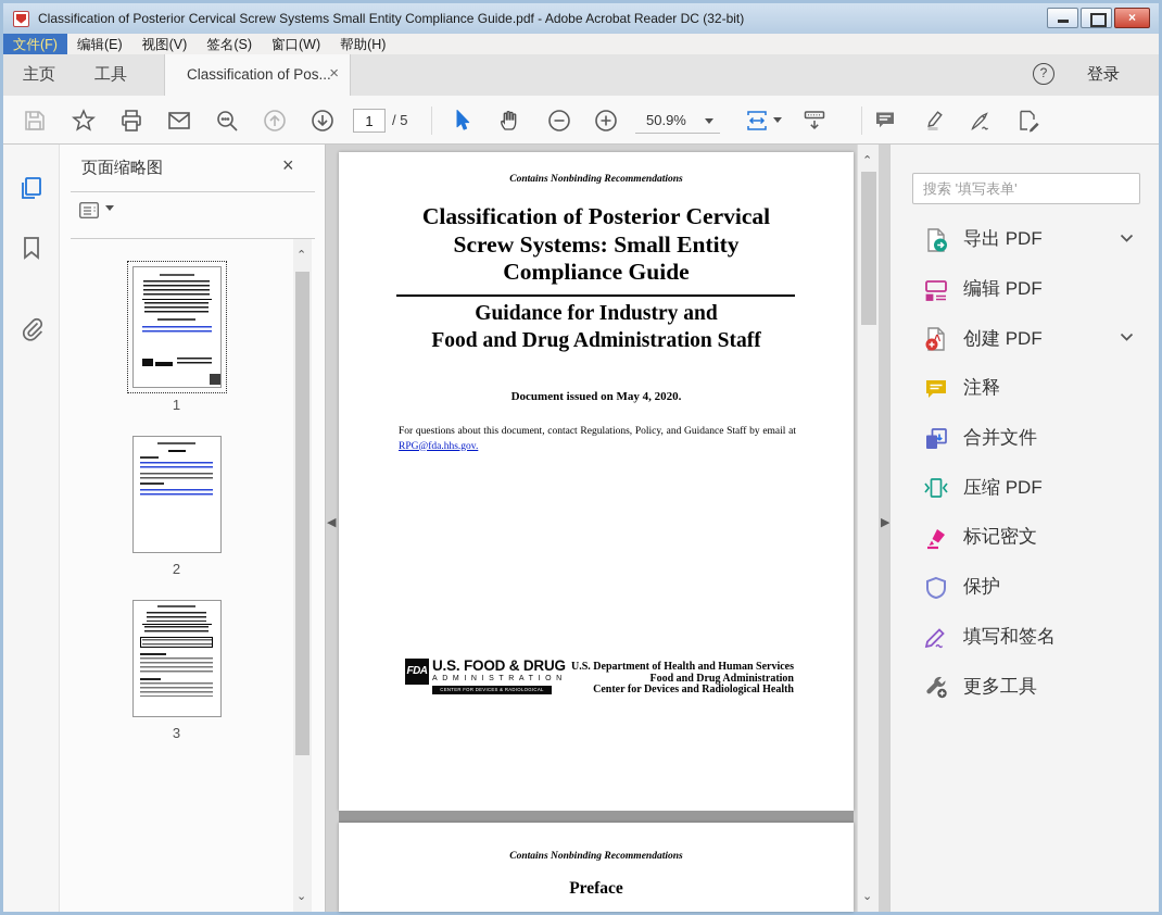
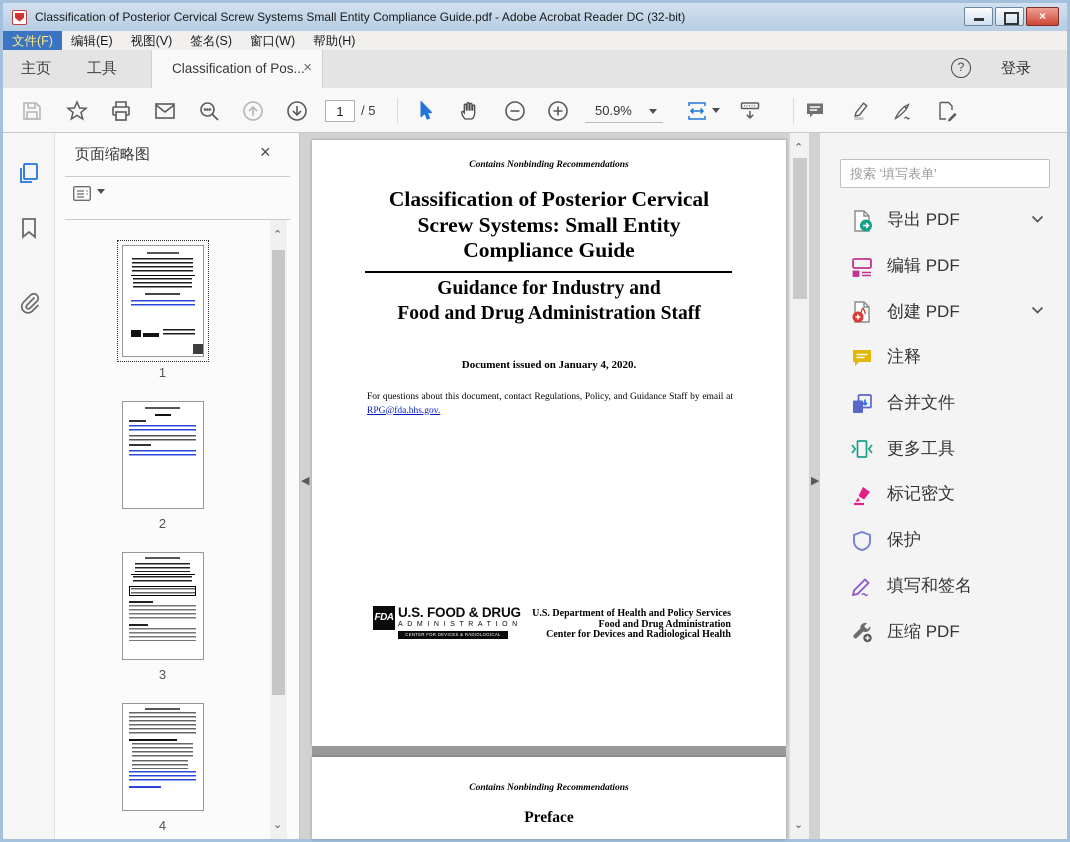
  Classification of Posterior Cervical Screw Systems Small Entity Compliance Guide.pdf - Adobe Acrobat Reader DC (32-bit)
  ×
  文件(F)
  编辑(E)
  视图(V)
  签名(S)
  窗口(W)
  帮助(H)
  主页
  工具
  Classification of Pos...
  ×
  ?
  登录
  1
  / 5
  50.9%
  页面缩略图
  ×
  1
  2
  3
+ 4
  ⌃
  ⌄
  ◀
  Contains Nonbinding Recommendations
  Classification of Posterior Cervical
  Screw Systems: Small Entity
  Compliance Guide
  Guidance for Industry and
  Food and Drug Administration Staff
- Document issued on May 4, 2020.
+ Document issued on January 4, 2020.
  For questions about this document, contact Regulations, Policy, and Guidance Staff by email at
  RPG@fda.hhs.gov.
  FDA
  U.S. FOOD & DRUG
- U.S. Department of Health and Human Services
+ U.S. Department of Health and Policy Services
  Food and Drug Administration
  Center for Devices and Radiological Health
  Contains Nonbinding Recommendations
  Preface
  ⌃
  ⌄
  ▶
  搜索 '填写表单'
  导出 PDF
  编辑 PDF
  创建 PDF
  注释
  合并文件
- 压缩 PDF
+ 更多工具
  标记密文
  保护
  填写和签名
- 更多工具
+ 压缩 PDF
